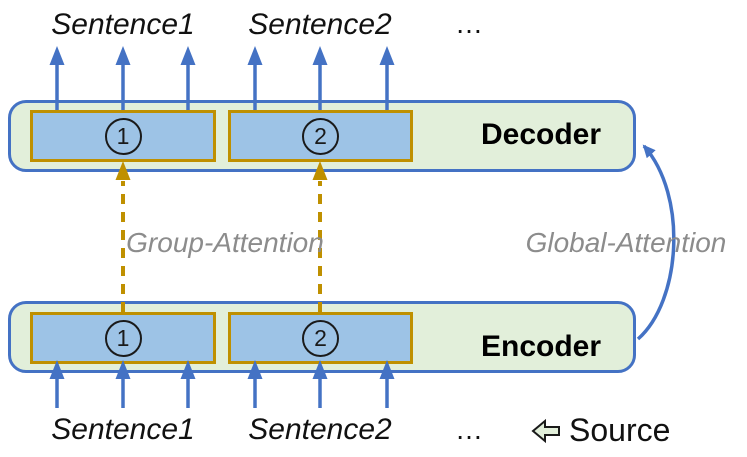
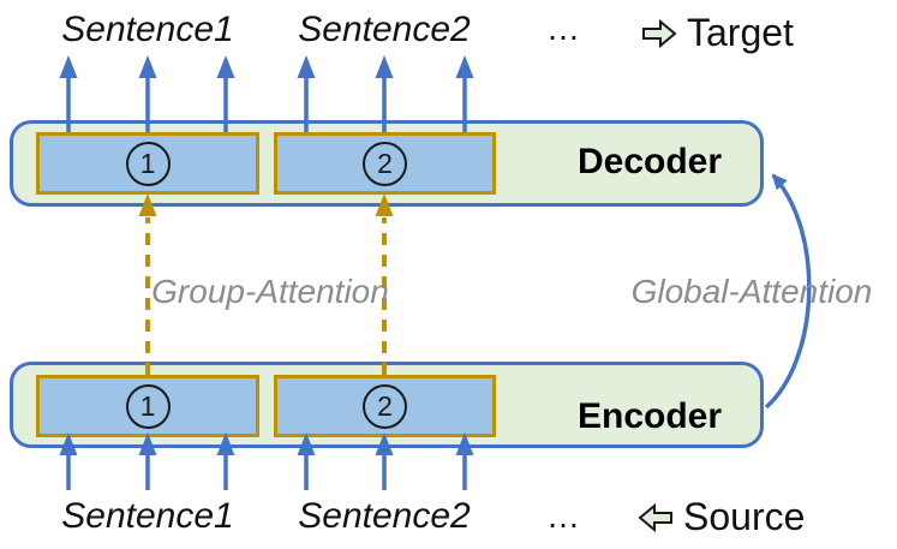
  1
  2
  1
  2
  Sentence1
  Sentence2
  …
+ Target
  Decoder
  Encoder
  Group-Attention
  Global-Attention
  Sentence1
  Sentence2
  …
  Source
